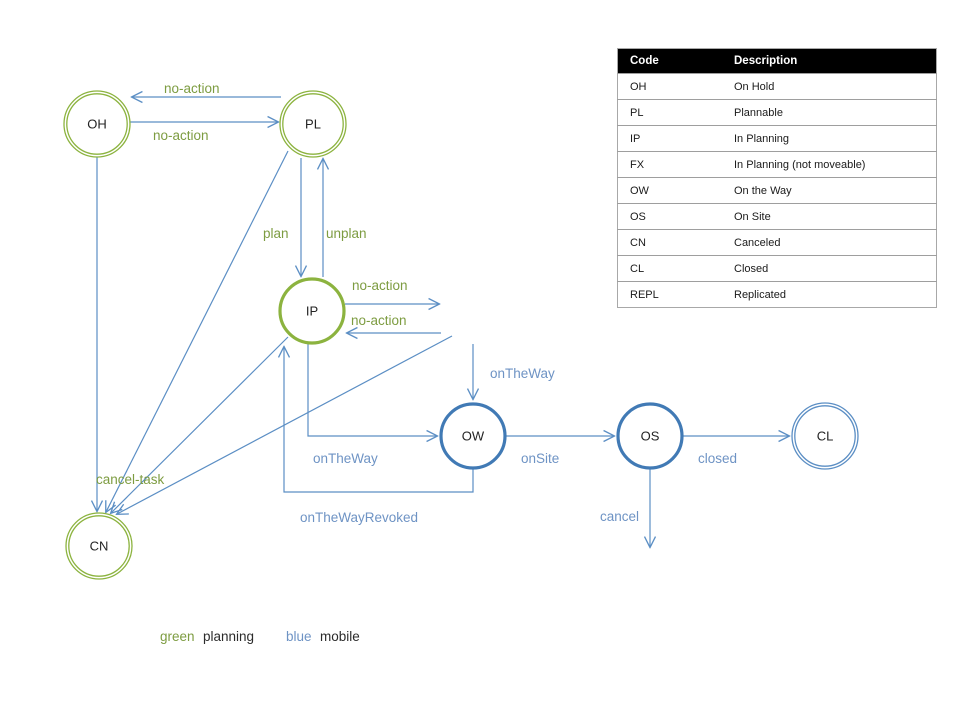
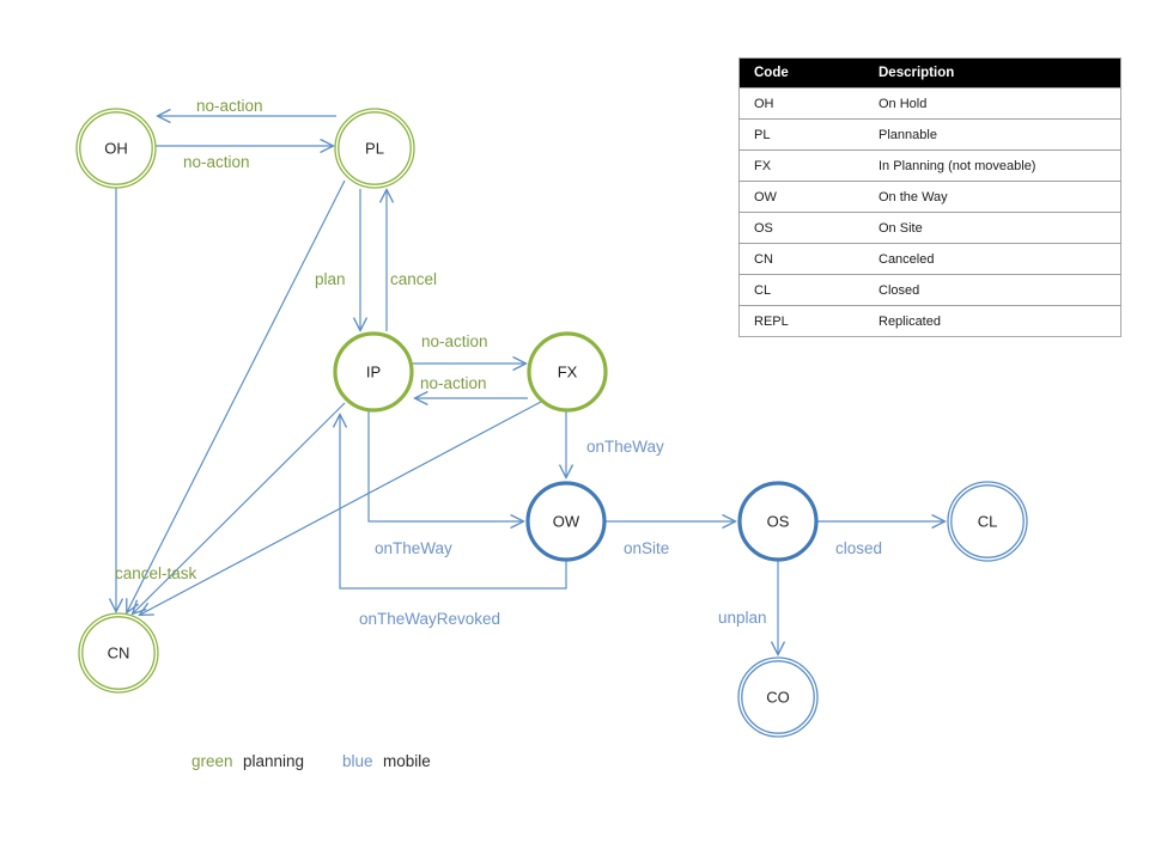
  OH
  PL
  IP
+ FX
  CN
  OW
  OS
  CL
+ CO
  no-action
  no-action
  plan
- unplan
+ cancel
  no-action
  no-action
  cancel-task
  onTheWay
  onTheWay
  onTheWayRevoked
  onSite
  closed
- cancel
+ unplan
  green
  planning
  blue
  mobile
  Code	Description
  OH	On Hold
  PL	Plannable
- IP	In Planning
  FX	In Planning (not moveable)
  OW	On the Way
  OS	On Site
  CN	Canceled
  CL	Closed
  REPL	Replicated
